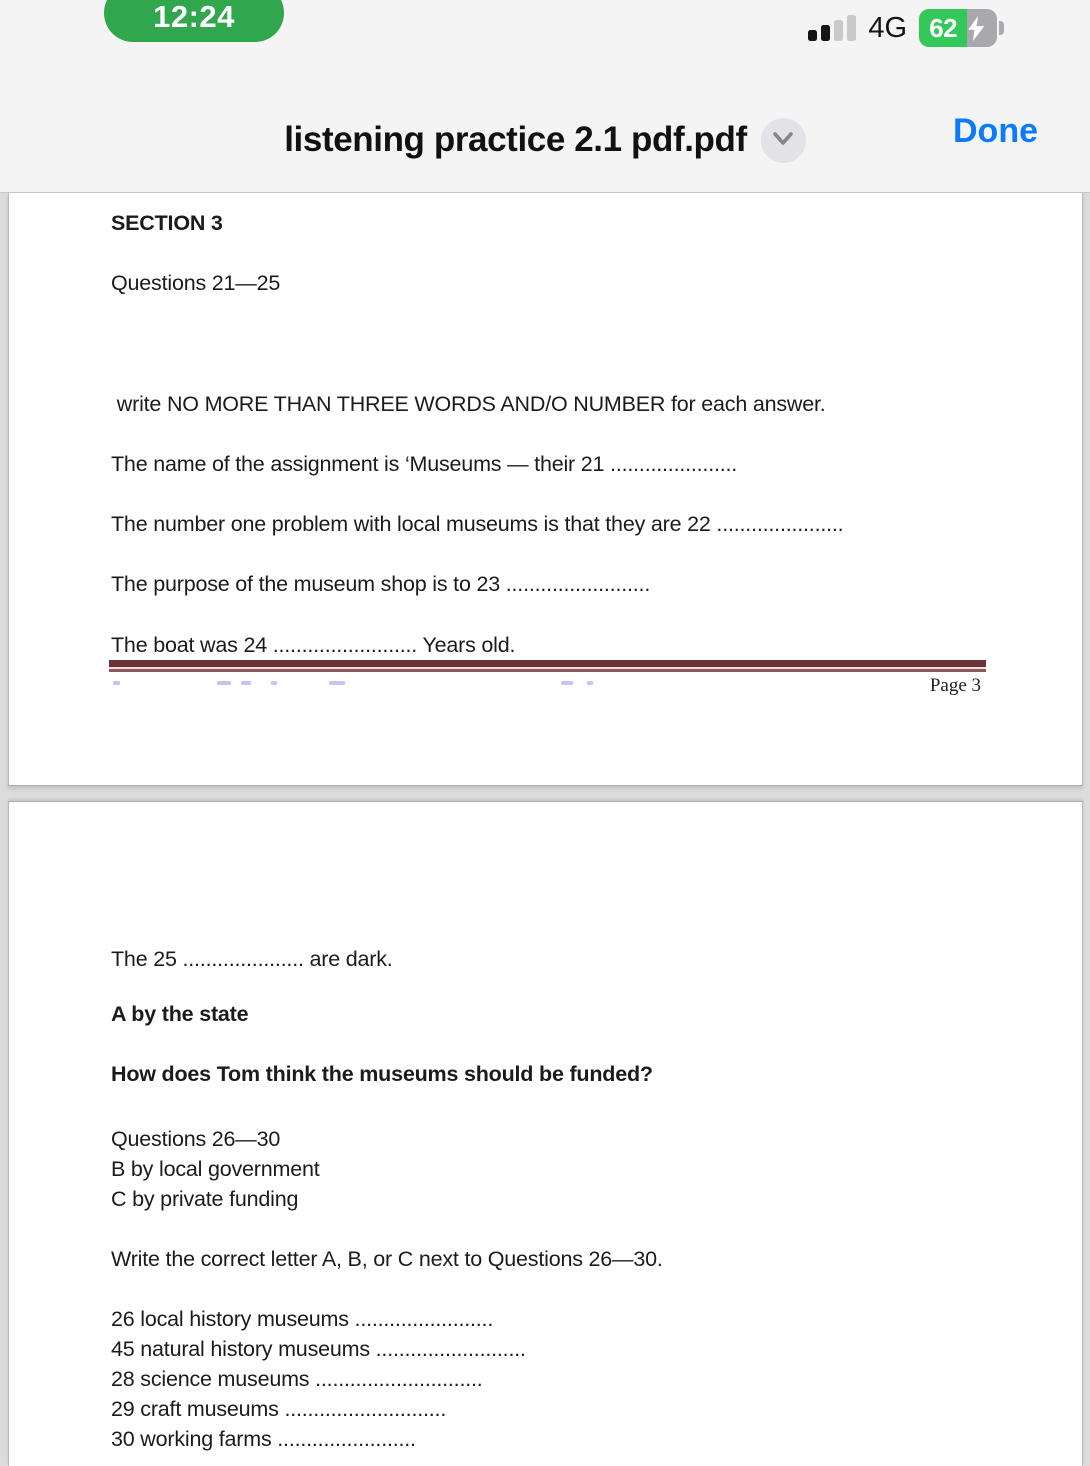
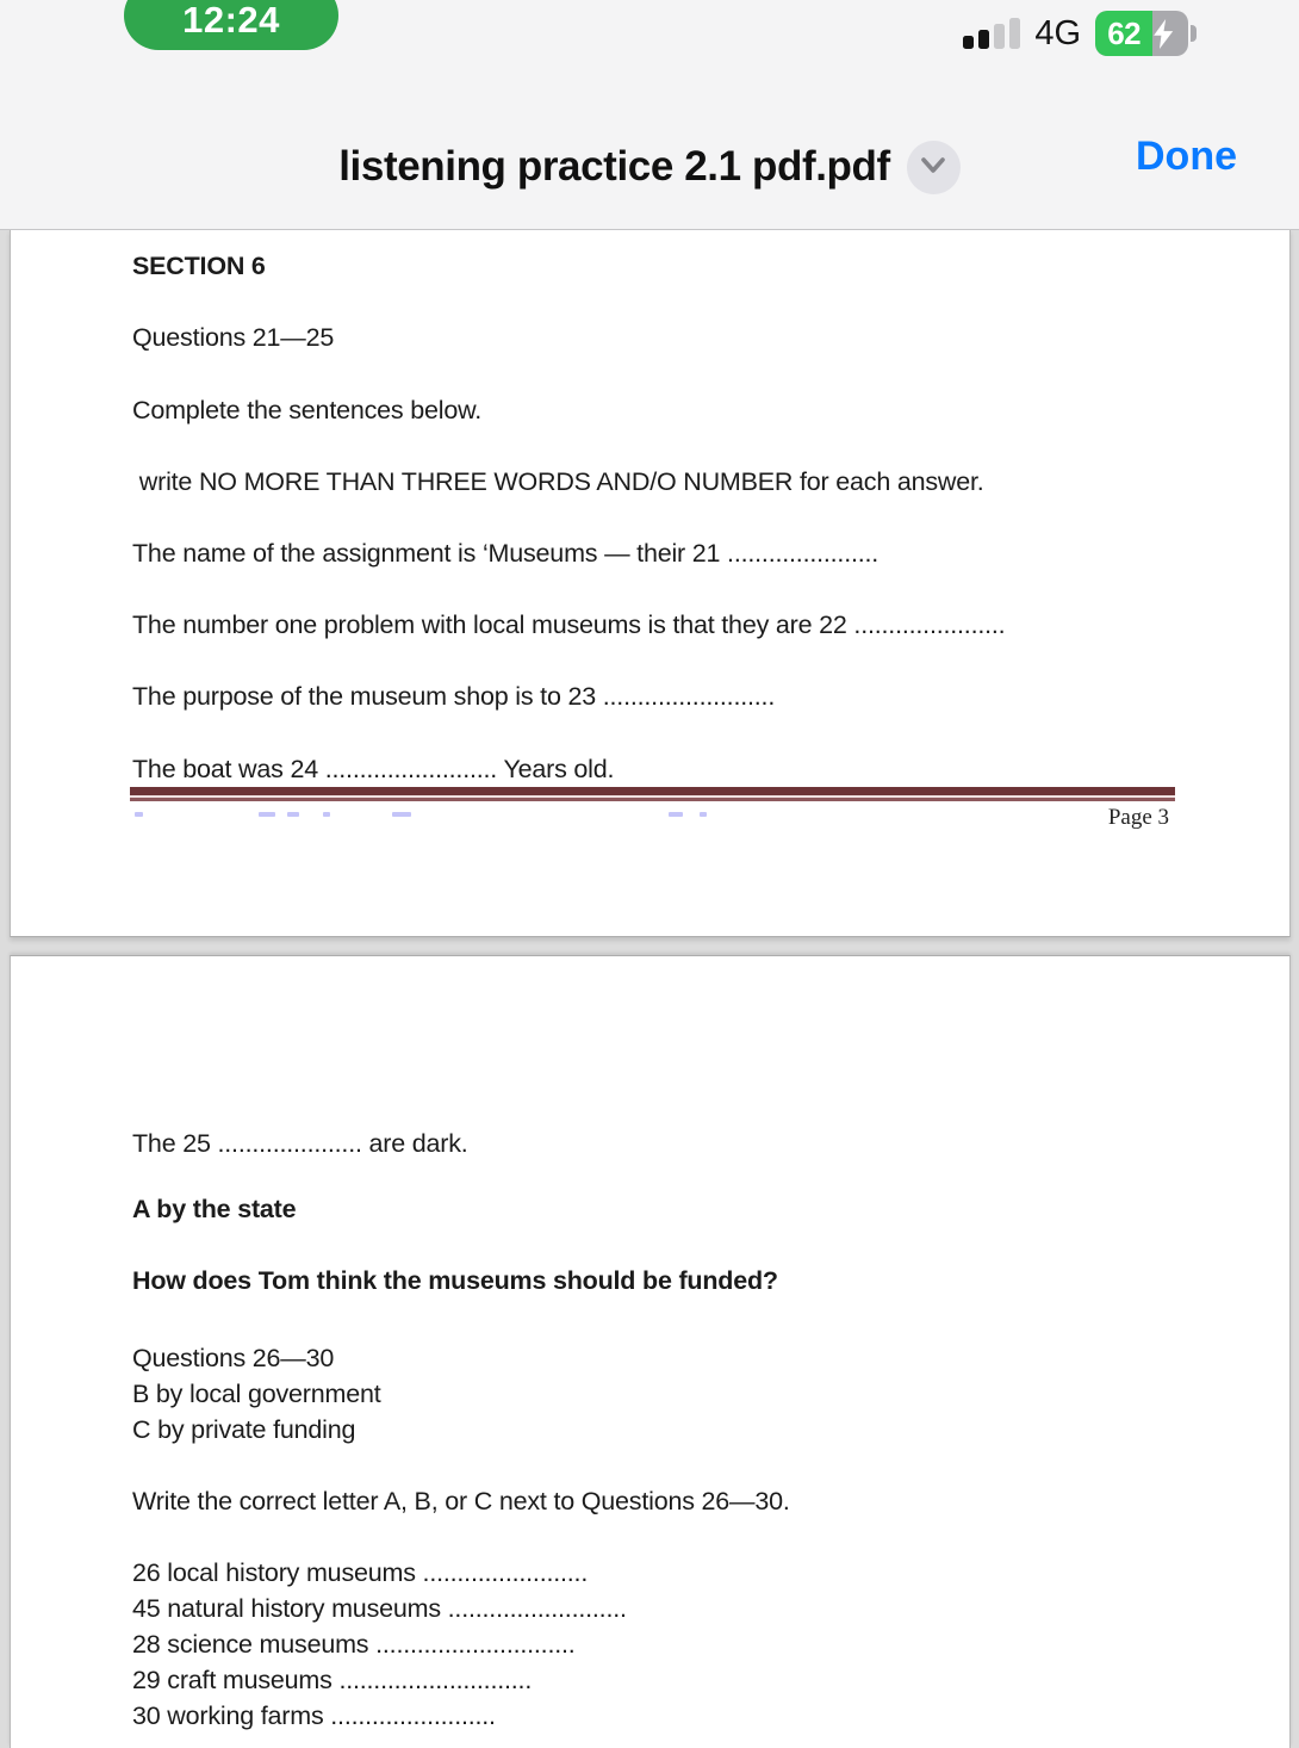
  12:24
  4G
  62
  listening practice 2.1 pdf.pdf
  Done
- SECTION 3
+ SECTION 6
  Questions 21—25
+ Complete the sentences below.
  write NO MORE THAN THREE WORDS AND/O NUMBER for each answer.
  The name of the assignment is ‘Museums — their 21 ......................
  The number one problem with local museums is that they are 22 ......................
  The purpose of the museum shop is to 23 .........................
  The boat was 24 ......................... Years old.
  Page 3
  The 25 ..................... are dark.
  A by the state
  How does Tom think the museums should be funded?
  Questions 26—30
  B by local government
  C by private funding
  Write the correct letter A, B, or C next to Questions 26—30.
  26 local history museums ........................
  45 natural history museums ..........................
  28 science museums .............................
  29 craft museums ............................
  30 working farms ........................
